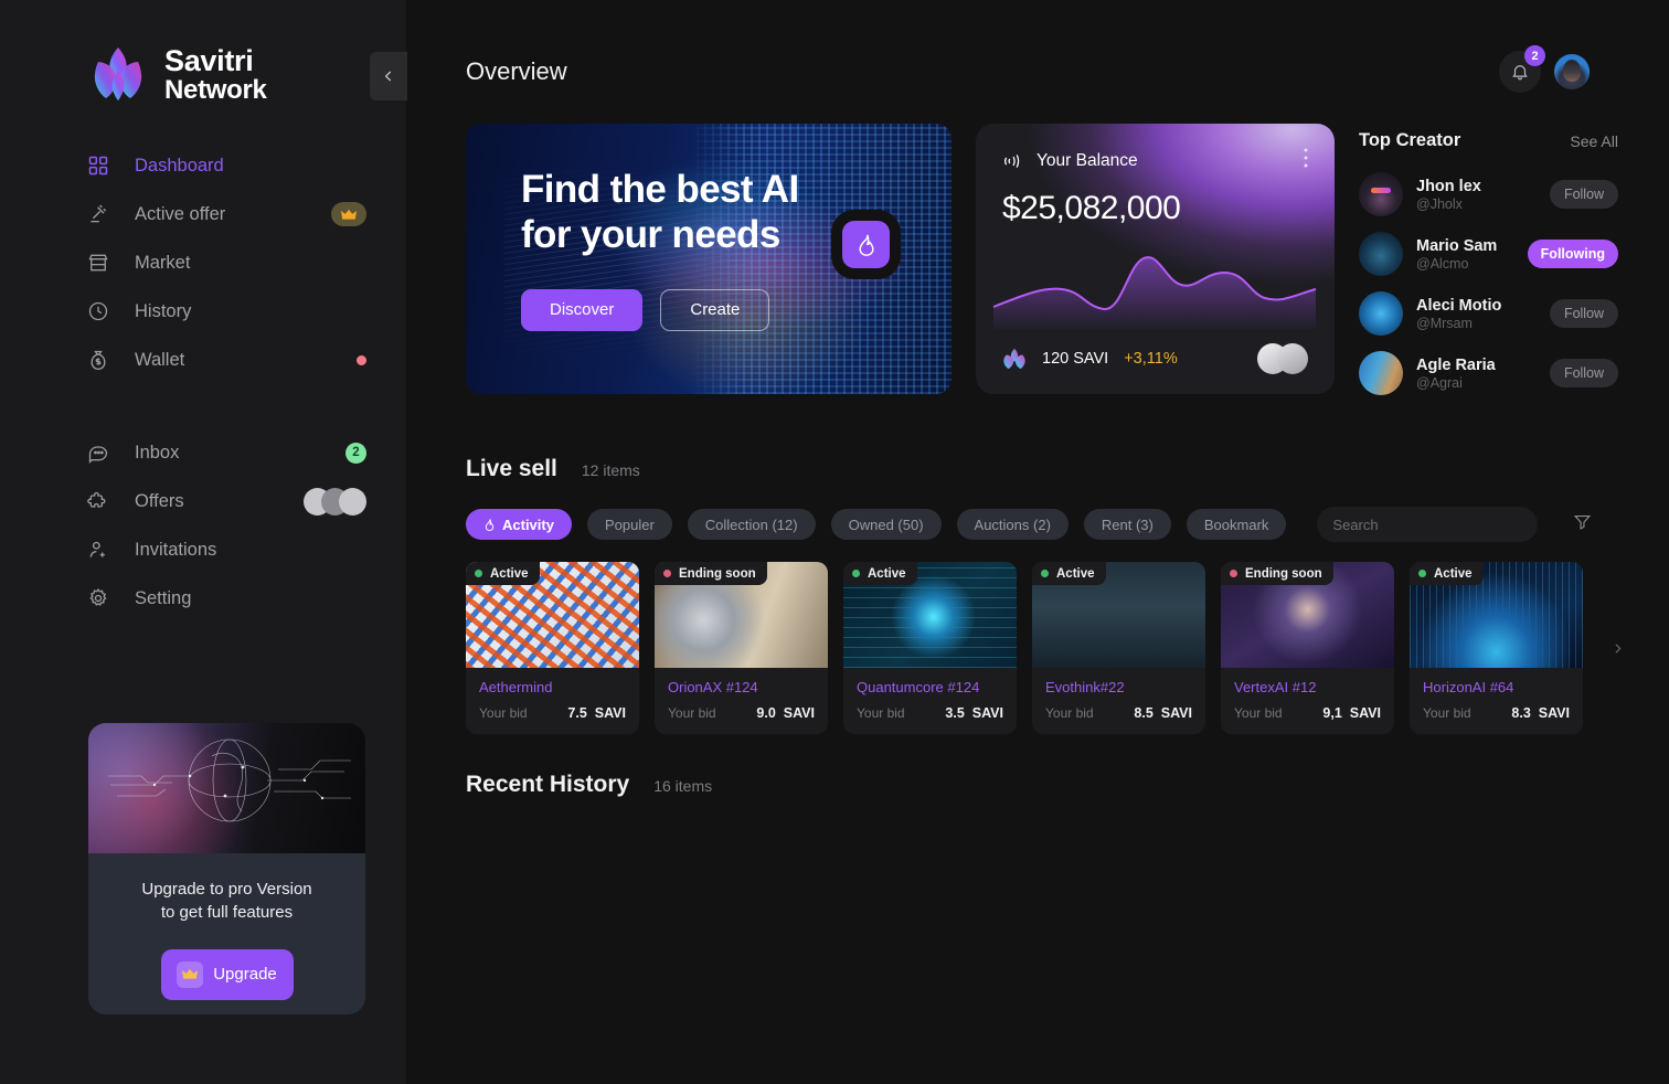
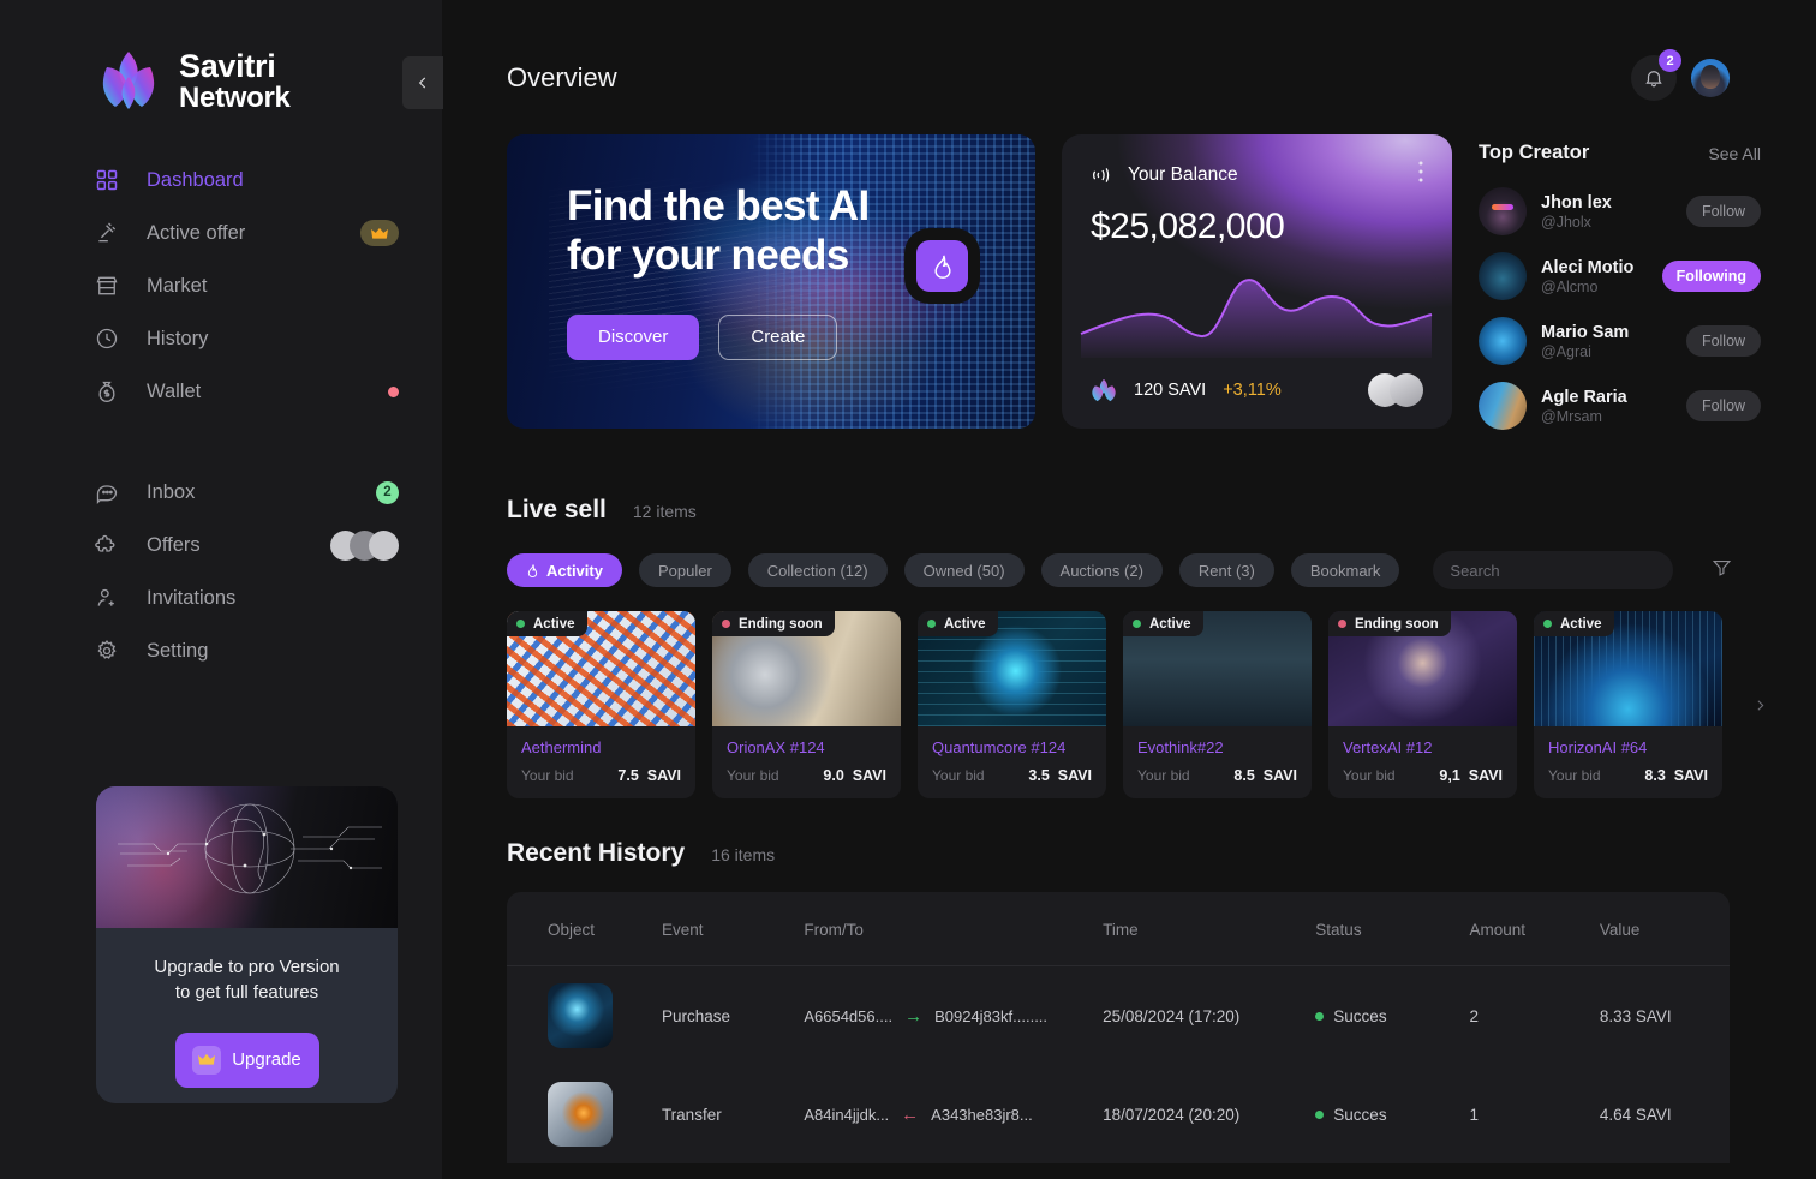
  Savitri
  Network
  Dashboard
  Active offer
  Market
  History
  Wallet
  Inbox
  2
  Offers
  Invitations
  Setting
  Upgrade to pro Version
  to get full features
  Upgrade
  Overview
  2
  Find the best AI
  for your needs
  Discover
  Create
  Your Balance
  $25,082,000
  120 SAVI
  +3,11%
  Top Creator
  See All
  Jhon lex
  @Jholx
  Follow
- Mario Sam
+ Aleci Motio
  @Alcmo
  Following
- Aleci Motio
+ Mario Sam
- @Mrsam
+ @Agrai
  Follow
  Agle Raria
- @Agrai
+ @Mrsam
  Follow
  Live sell
  12 items
  Activity
  Populer
  Collection (12)
  Owned (50)
  Auctions (2)
  Rent (3)
  Bookmark
  Search
  Active
  Aethermind
  Your bid
  7.5 SAVI
  Ending soon
  OrionAX #124
  Your bid
  9.0 SAVI
  Active
  Quantumcore #124
  Your bid
  3.5 SAVI
  Active
  Evothink#22
  Your bid
  8.5 SAVI
  Ending soon
  VertexAI #12
  Your bid
  9,1 SAVI
  Active
  HorizonAI #64
  Your bid
  8.3 SAVI
  Recent History
  16 items
+ Object	Event	From/To	Time	Status	Amount	Value
+ 	Purchase	A6654d56.... → B0924j83kf........	25/08/2024 (17:20)	Succes	2	8.33 SAVI
+ 	Transfer	A84in4jjdk... ← A343he83jr8...	18/07/2024 (20:20)	Succes	1	4.64 SAVI
